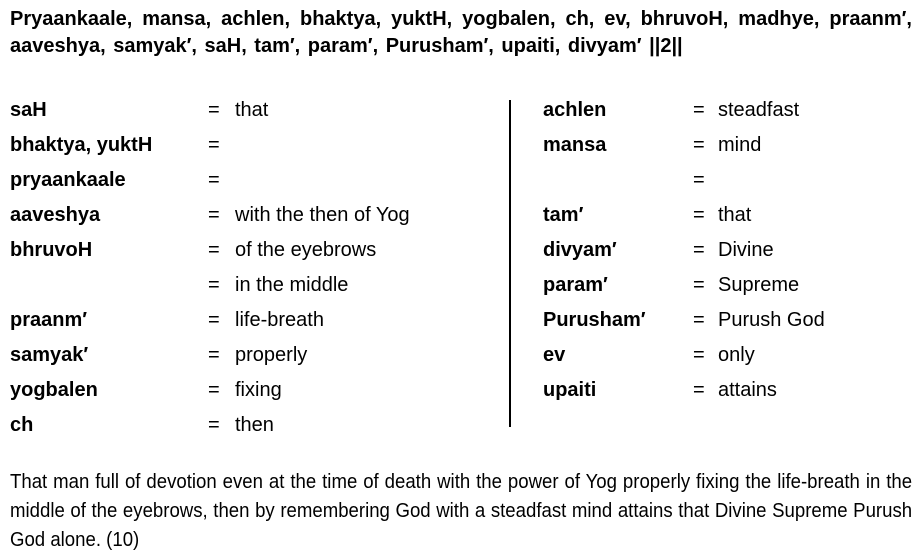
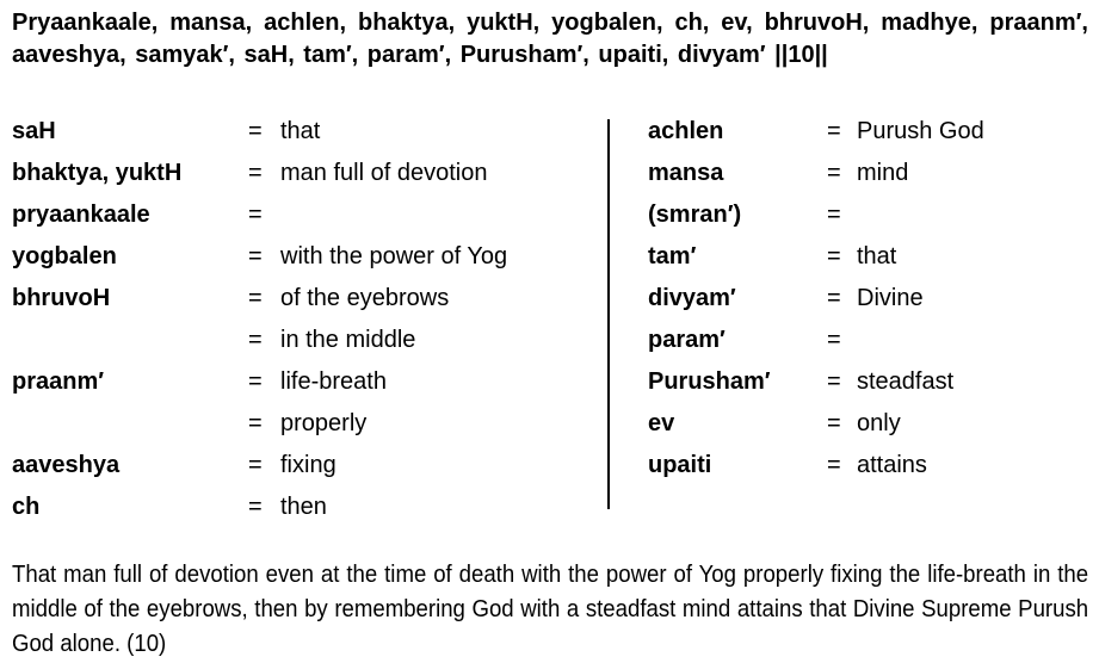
- Pryaankaale, mansa, achlen, bhaktya, yuktH, yogbalen, ch, ev, bhruvoH, madhye, praanm′, aaveshya, samyak′, saH, tam′, param′, Purusham′, upaiti, divyam′ ||2||
+ Pryaankaale, mansa, achlen, bhaktya, yuktH, yogbalen, ch, ev, bhruvoH, madhye, praanm′, aaveshya, samyak′, saH, tam′, param′, Purusham′, upaiti, divyam′ ||10||
  saH
  =
  that
  bhaktya, yuktH
  =
+ man full of devotion
  pryaankaale
  =
- aaveshya
+ yogbalen
  =
- with the then of Yog
+ with the power of Yog
  bhruvoH
  =
  of the eyebrows
  =
  in the middle
  praanm′
  =
  life-breath
- samyak′
  =
  properly
- yogbalen
+ aaveshya
  =
  fixing
  ch
  =
  then
  achlen
  =
- steadfast
+ Purush God
  mansa
  =
  mind
+ (smran′)
  =
  tam′
  =
  that
  divyam′
  =
  Divine
  param′
  =
- Supreme
  Purusham′
  =
- Purush God
+ steadfast
  ev
  =
  only
  upaiti
  =
  attains
  That man full of devotion even at the time of death with the power of Yog properly fixing the life-breath in the middle of the eyebrows, then by remembering God with a steadfast mind attains that Divine Supreme Purush God alone. (10)
